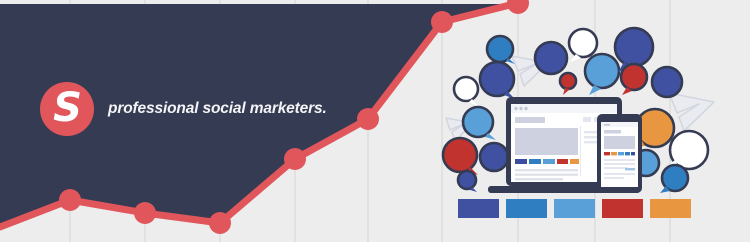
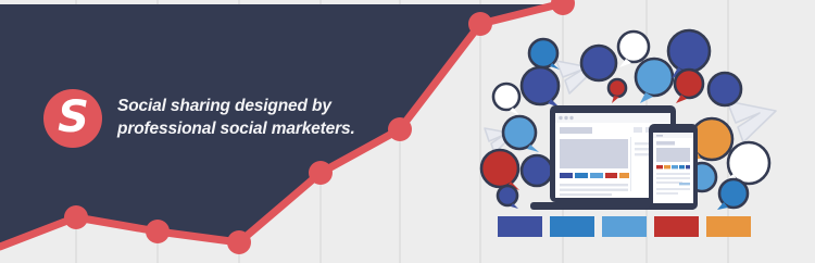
  S
+ Social sharing designed by
  professional social marketers.
